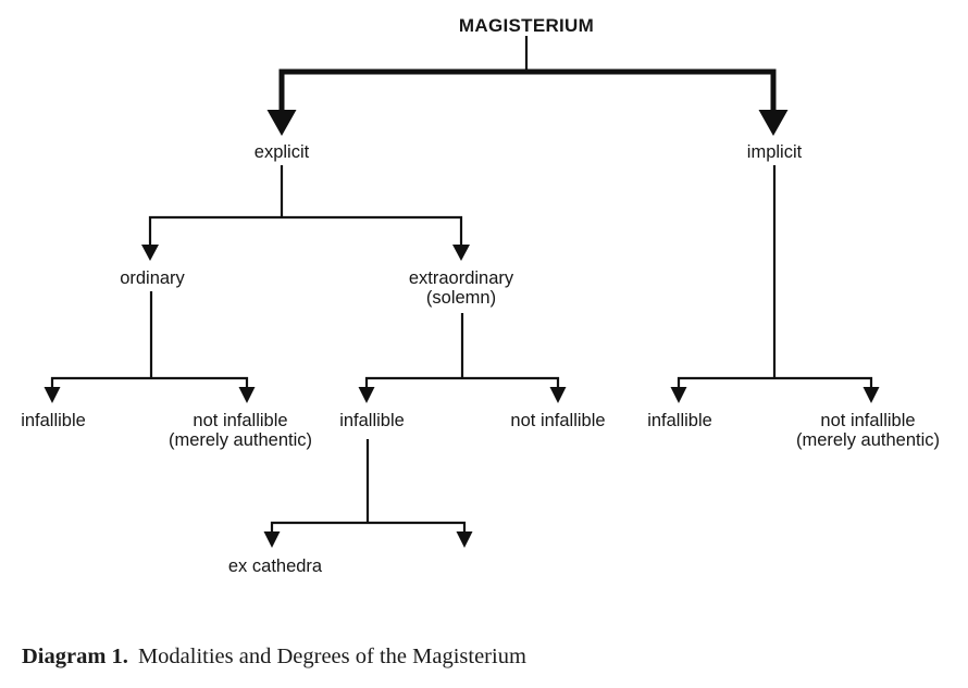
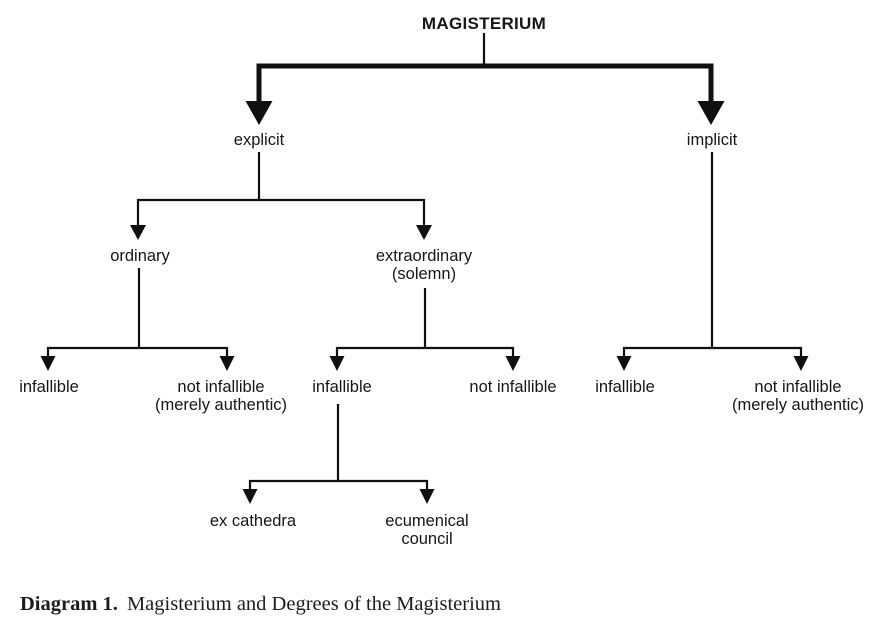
  MAGISTERIUM
  explicit
  implicit
  ordinary
  extraordinary
  (solemn)
  infallible
  not infallible
  (merely authentic)
  infallible
  not infallible
  infallible
  not infallible
  (merely authentic)
  ex cathedra
+ ecumenical
+ council
- Diagram 1. Modalities and Degrees of the Magisterium
+ Diagram 1. Magisterium and Degrees of the Magisterium
